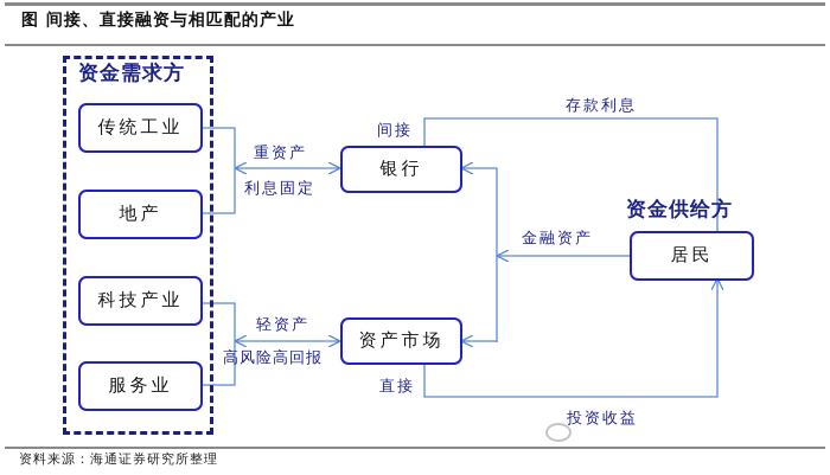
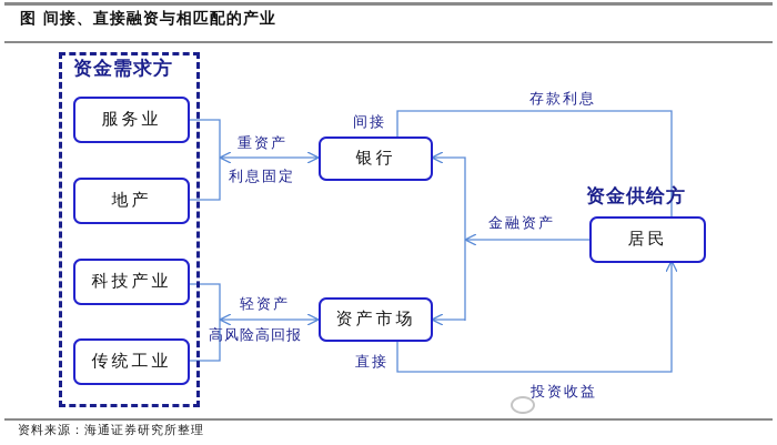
  图 间接、直接融资与相匹配的产业
  资金需求方
- 传统工业
+ 服务业
  地产
  科技产业
- 服务业
+ 传统工业
  银行
  资产市场
  资金供给方
  居民
  重资产
  利息固定
  轻资产
  高风险高回报
  间接
  直接
  存款利息
  金融资产
  投资收益
  资料来源：海通证券研究所整理
